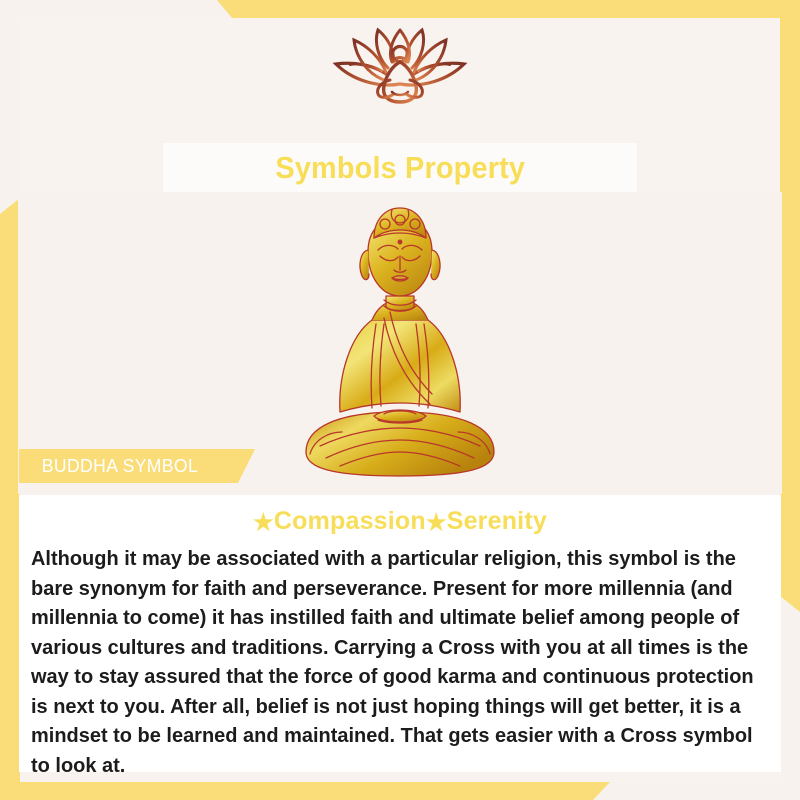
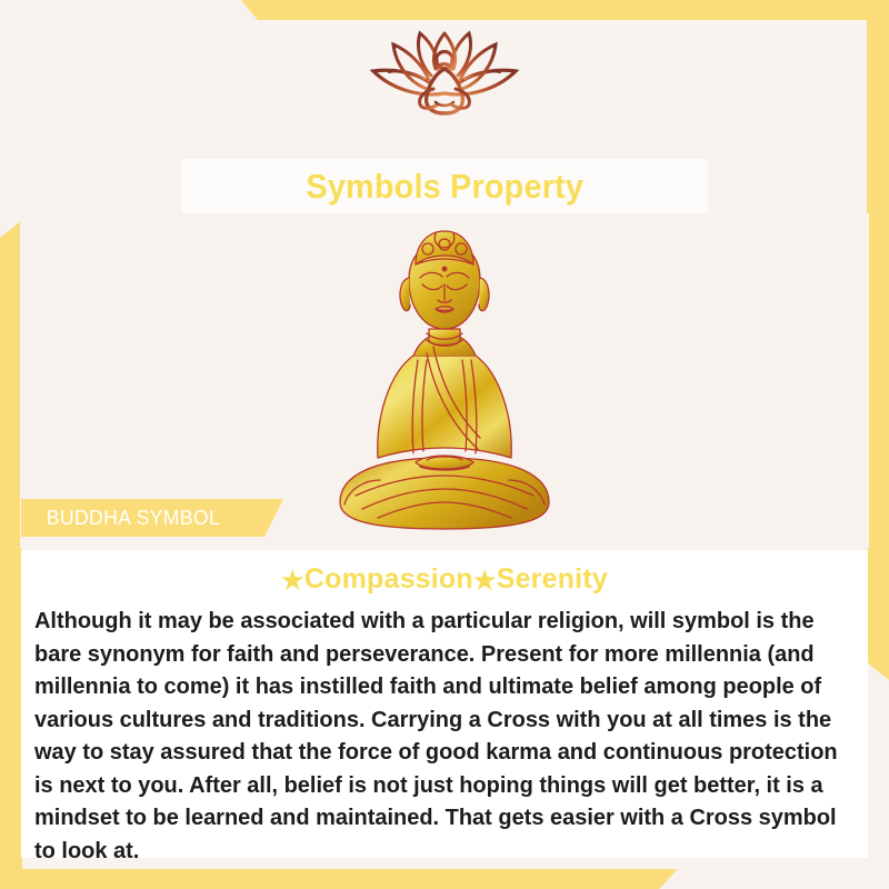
  Symbols Property
  BUDDHA SYMBOL
  ★Compassion★Serenity
- Although it may be associated with a particular religion, this symbol is the bare synonym for faith and perseverance. Present for more millennia (and millennia to come) it has instilled faith and ultimate belief among people of various cultures and traditions. Carrying a Cross with you at all times is the way to stay assured that the force of good karma and continuous protection is next to you. After all, belief is not just hoping things will get better, it is a mindset to be learned and maintained. That gets easier with a Cross symbol to look at.
+ Although it may be associated with a particular religion, will symbol is the bare synonym for faith and perseverance. Present for more millennia (and millennia to come) it has instilled faith and ultimate belief among people of various cultures and traditions. Carrying a Cross with you at all times is the way to stay assured that the force of good karma and continuous protection is next to you. After all, belief is not just hoping things will get better, it is a mindset to be learned and maintained. That gets easier with a Cross symbol to look at.
